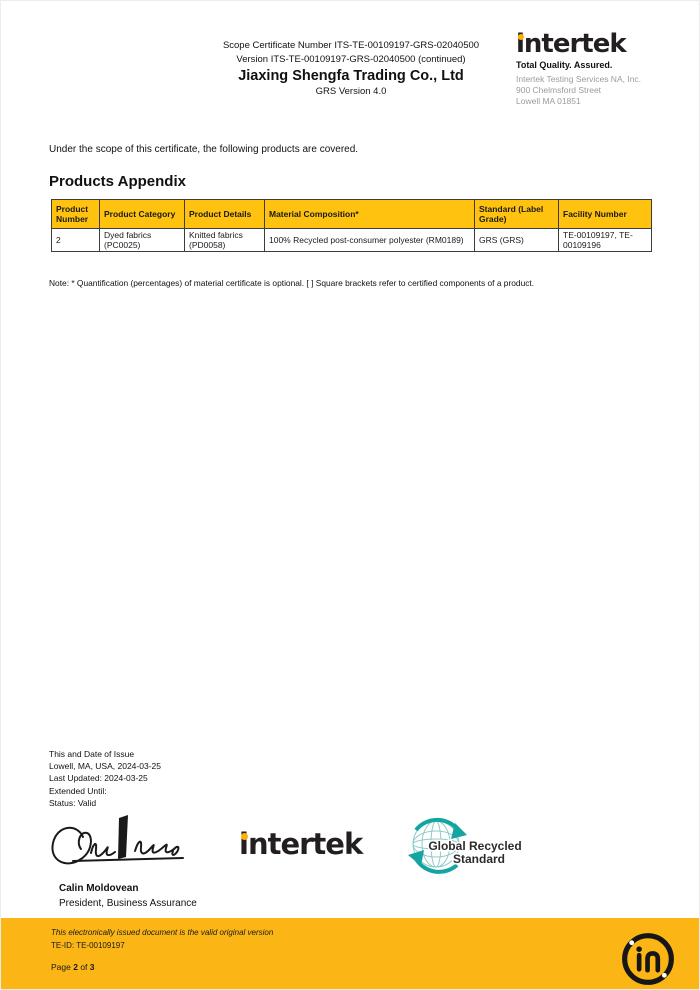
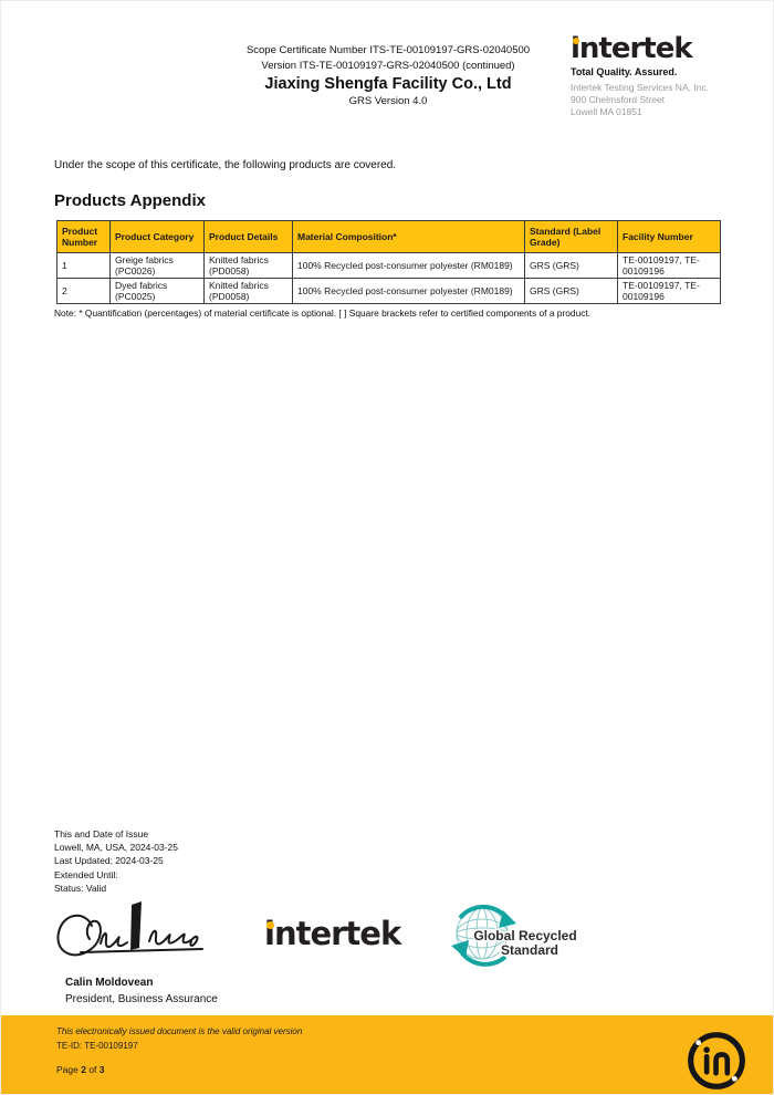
  Scope Certificate Number ITS-TE-00109197-GRS-02040500
  Version ITS-TE-00109197-GRS-02040500 (continued)
- Jiaxing Shengfa Trading Co., Ltd
+ Jiaxing Shengfa Facility Co., Ltd
  GRS Version 4.0
  intertek
  Total Quality. Assured.
  Intertek Testing Services NA, Inc.
  900 Chelmsford Street
  Lowell MA 01851
  Under the scope of this certificate, the following products are covered.
  Products Appendix
  Product Number	Product Category	Product Details	Material Composition*	Standard (Label Grade)	Facility Number
+ 1	Greige fabrics (PC0026)	Knitted fabrics (PD0058)	100% Recycled post-consumer polyester (RM0189)	GRS (GRS)	TE-00109197, TE-00109196
  2	Dyed fabrics (PC0025)	Knitted fabrics (PD0058)	100% Recycled post-consumer polyester (RM0189)	GRS (GRS)	TE-00109197, TE-00109196
  Note: * Quantification (percentages) of material certificate is optional. [ ] Square brackets refer to certified components of a product.
  This and Date of Issue
  Lowell, MA, USA, 2024-03-25
  Last Updated: 2024-03-25
  Extended Until:
  Status: Valid
  Calin Moldovean
  President, Business Assurance
  intertek
  Global Recycled
  Standard
  This electronically issued document is the valid original version
  TE-ID: TE-00109197
  Page 2 of 3
